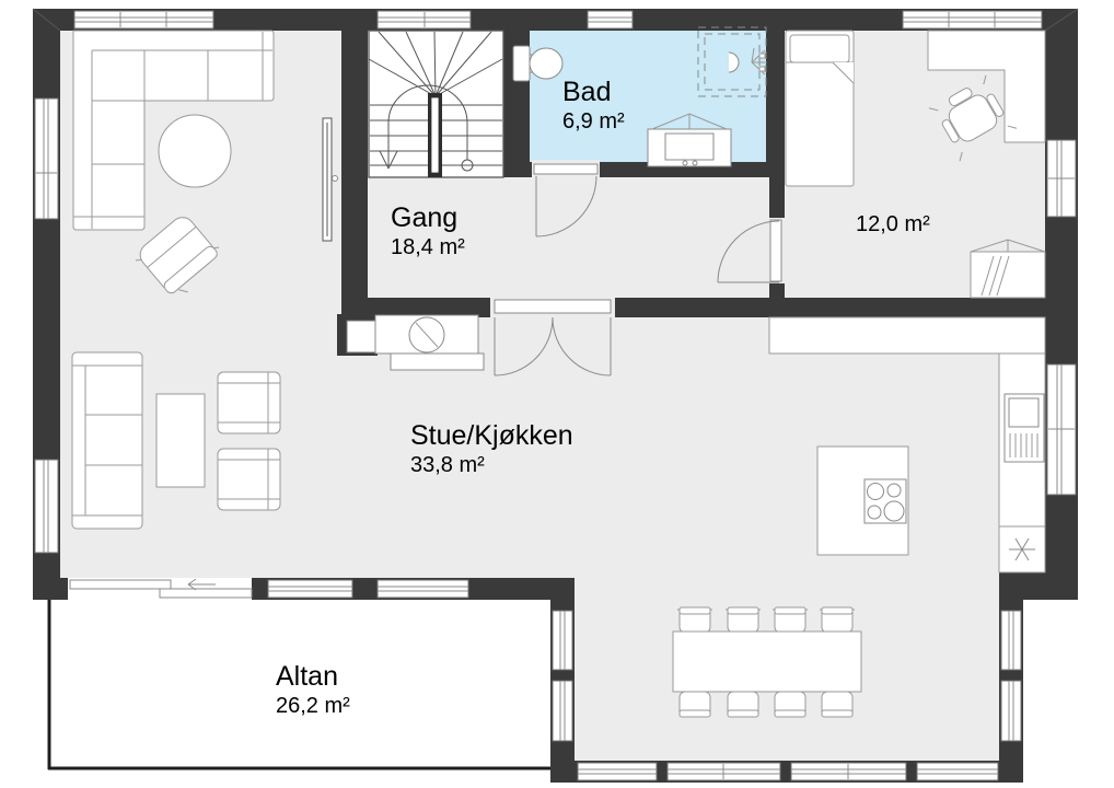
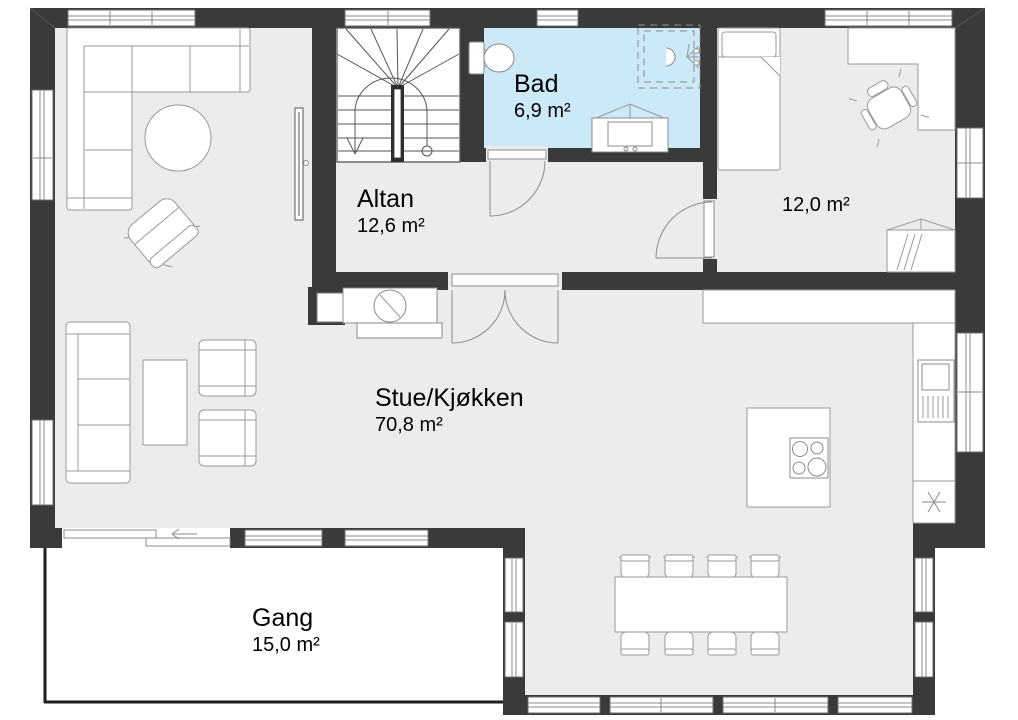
  Bad
  6,9 m²
- Gang
+ Altan
- 18,4 m²
+ 12,6 m²
  12,0 m²
  Stue/Kjøkken
- 33,8 m²
+ 70,8 m²
- Altan
+ Gang
- 26,2 m²
+ 15,0 m²
